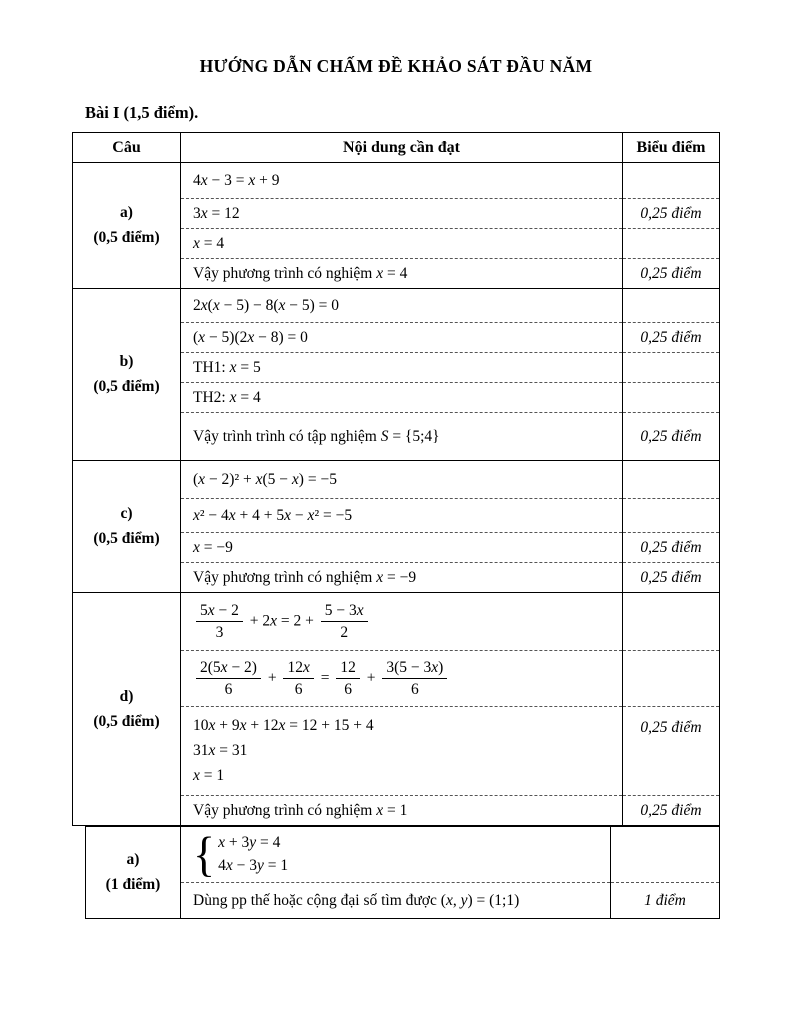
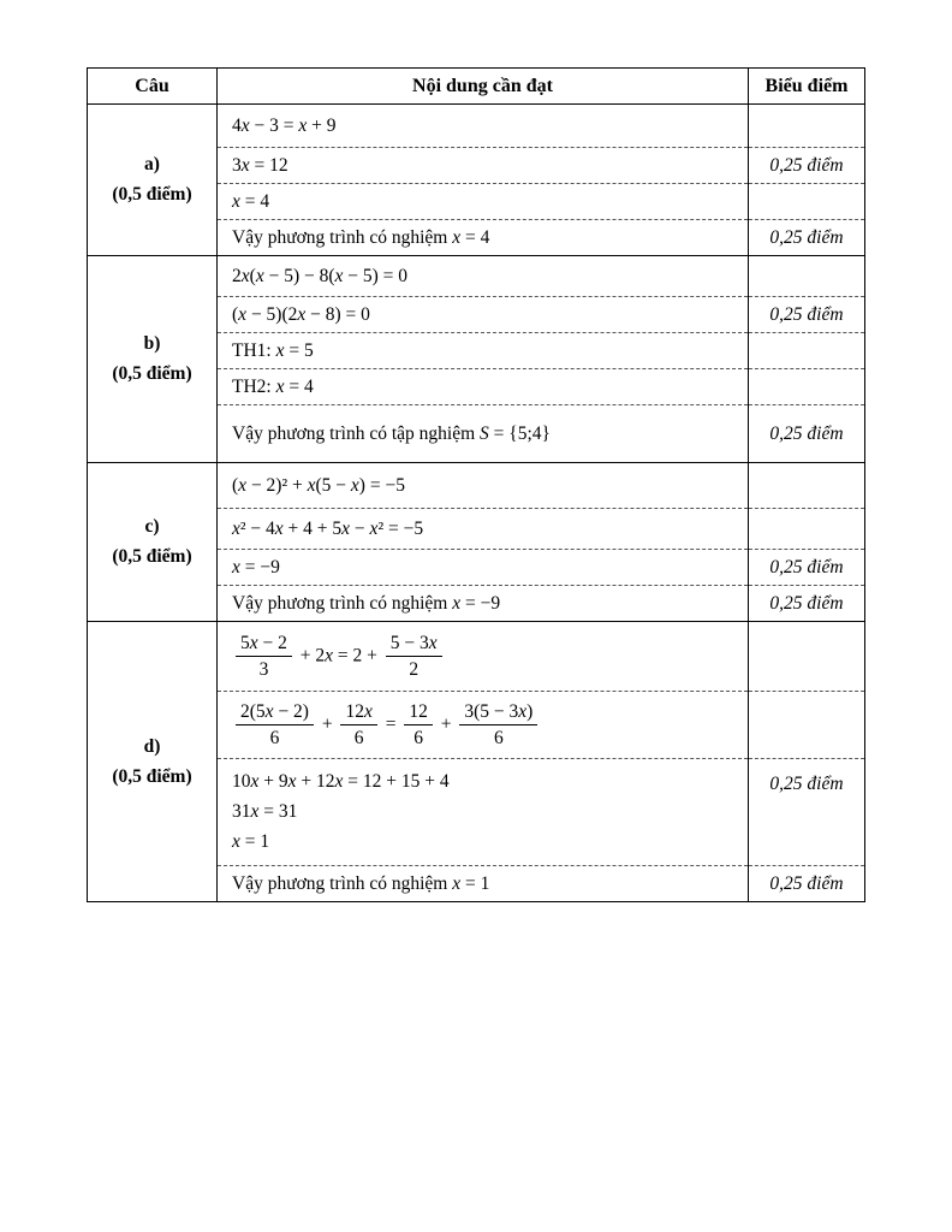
- HƯỚNG DẪN CHẤM ĐỀ KHẢO SÁT ĐẦU NĂM
- Bài I (1,5 điểm).
  Câu	Nội dung cần đạt	Biểu điểm
  a) (0,5 điểm)	4x − 3 = x + 9
  3x = 12	0,25 điểm
  x = 4
  Vậy phương trình có nghiệm x = 4	0,25 điểm
  b) (0,5 điểm)	2x(x − 5) − 8(x − 5) = 0
  (x − 5)(2x − 8) = 0	0,25 điểm
  TH1: x = 5
  TH2: x = 4
- Vậy trình trình có tập nghiệm S = {5;4}	0,25 điểm
+ Vậy phương trình có tập nghiệm S = {5;4}	0,25 điểm
  c) (0,5 điểm)	(x − 2)² + x(5 − x) = −5
  x² − 4x + 4 + 5x − x² = −5
  x = −9	0,25 điểm
  Vậy phương trình có nghiệm x = −9	0,25 điểm
  d) (0,5 điểm)	5x − 23 + 2x = 2 + 5 − 3x2
  2(5x − 2)6 + 12x6 = 126 + 3(5 − 3x)6
  10x + 9x + 12x = 12 + 15 + 4 31x = 31 x = 1	0,25 điểm
  Vậy phương trình có nghiệm x = 1	0,25 điểm
- a) (1 điểm)	{ x + 3y = 4 4x − 3y = 1
- Dùng pp thế hoặc cộng đại số tìm được (x, y) = (1;1)	1 điểm
